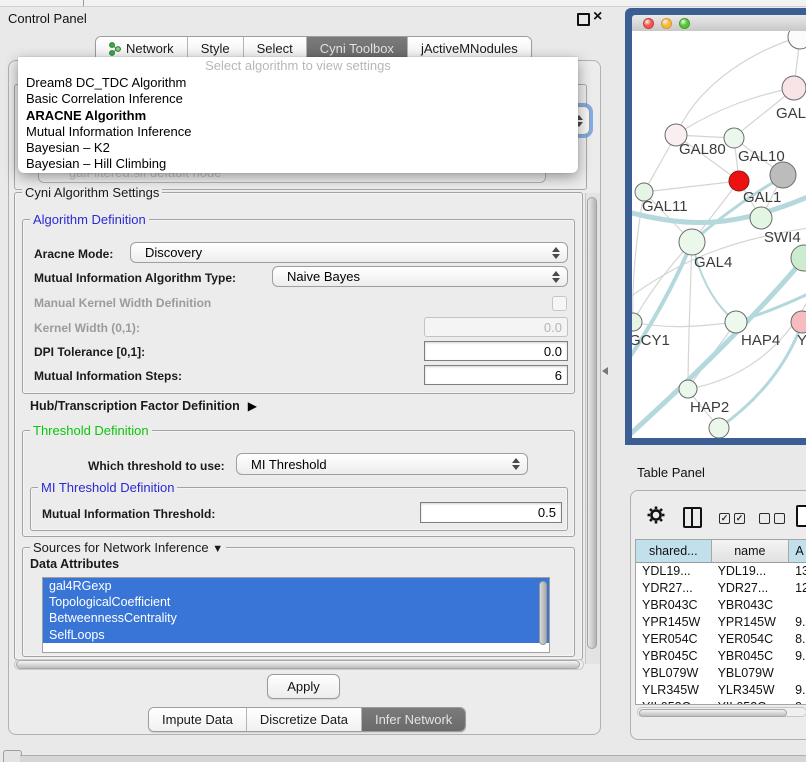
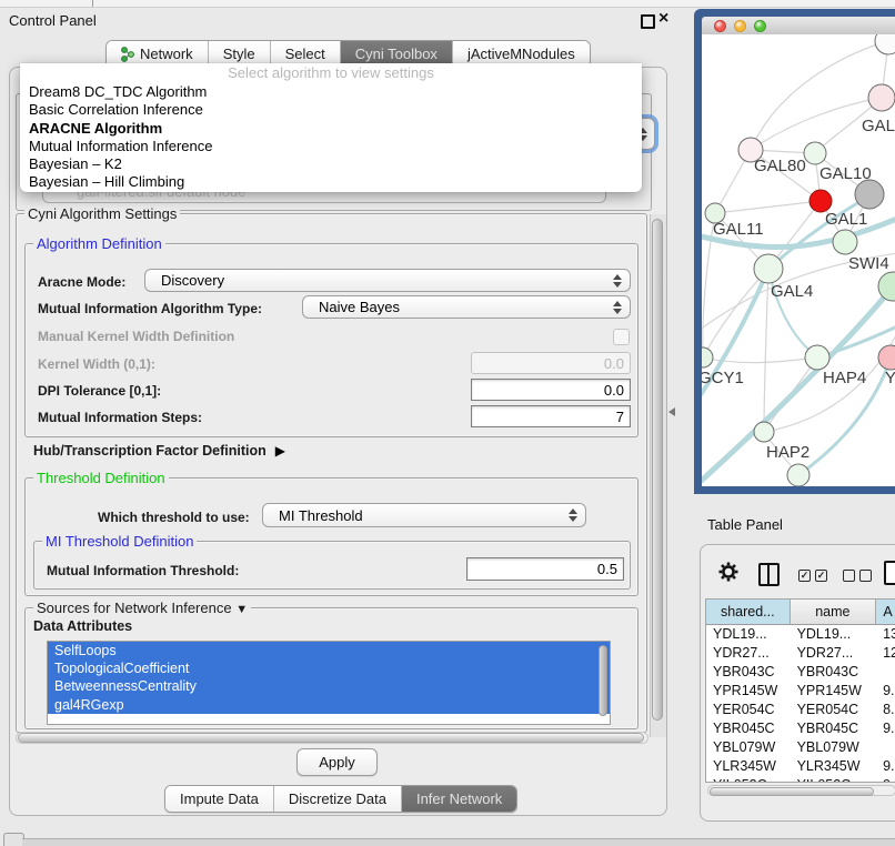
  Control Panel
  ×
  Network
  Style
  Select
  Cyni Toolbox
  jActiveMNodules
  Select algorithm to view settings
  Dream8 DC_TDC Algorithm
  Basic Correlation Inference
  ARACNE Algorithm
  Mutual Information Inference
  Bayesian – K2
  Bayesian – Hill Climbing
  Cyni Algorithm Settings
  Algorithm Definition
  Aracne Mode:
  Discovery
  Mutual Information Algorithm Type:
  Naive Bayes
  Manual Kernel Width Definition
  Kernel Width (0,1):
  0.0
  DPI Tolerance [0,1]:
  0.0
  Mutual Information Steps:
- 6
+ 7
  Hub/Transcription Factor Definition
  ▶
  Threshold Definition
  Which threshold to use:
  MI Threshold
  MI Threshold Definition
  Mutual Information Threshold:
  0.5
  Sources for Network Inference ▼
  Data Attributes
- gal4RGexp
+ SelfLoops
  TopologicalCoefficient
  BetweennessCentrality
- SelfLoops
+ gal4RGexp
  Apply
  Impute Data
  Discretize Data
  Infer Network
  GAL
  GAL80
  GAL10
  GAL1
  GAL11
  SWI4
  GAL4
  GCY1
  HAP4
  Y
  HAP2
  Table Panel
  ✓
  ✓
  shared...
  name
  A
  YDL19...
  YDL19...
  YDR27...
  YDR27...
  YBR043C
  YBR043C
  YPR145W
  YPR145W
  9.
  YER054C
  YER054C
  8.
  YBR045C
  YBR045C
  9.
  YBL079W
  YBL079W
  YLR345W
  YLR345W
  9.
